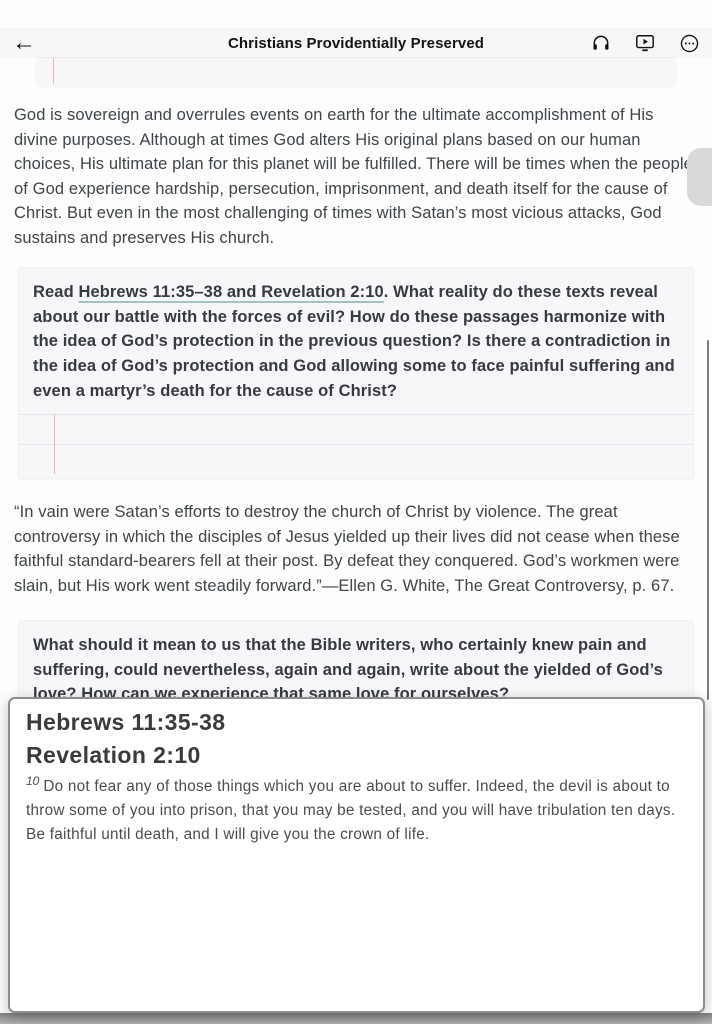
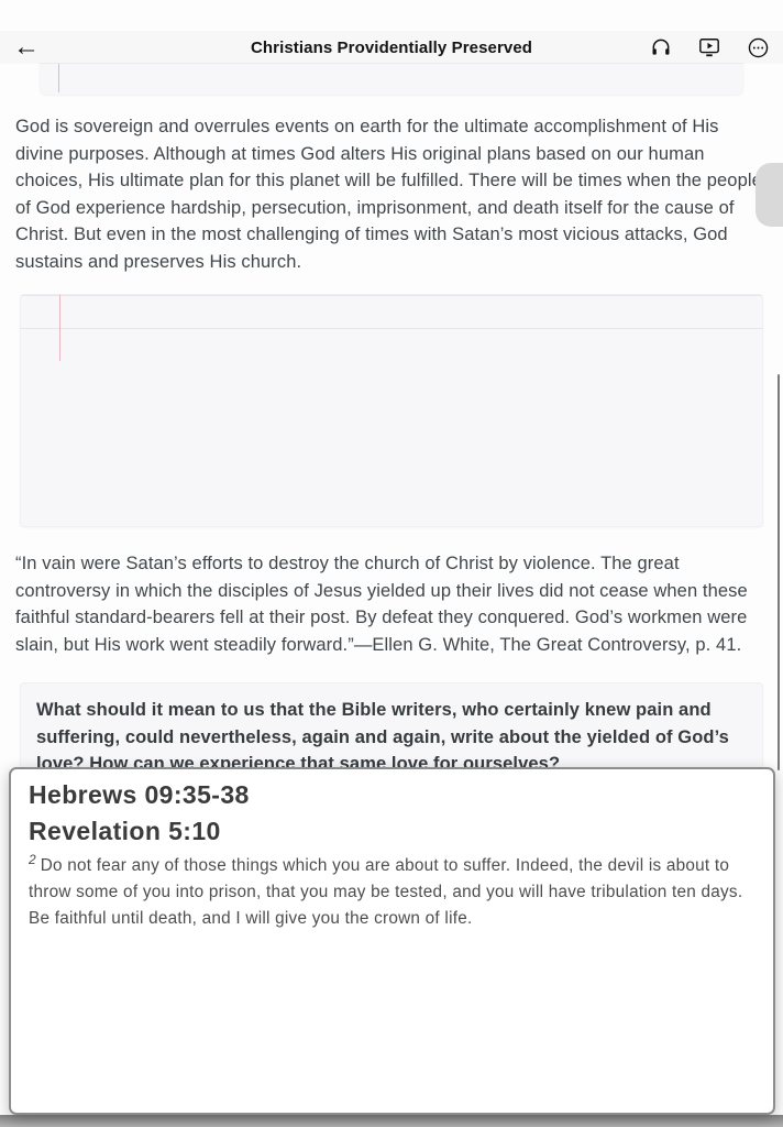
  ←
  Christians Providentially Preserved
  God is sovereign and overrules events on earth for the ultimate accomplishment of His divine purposes. Although at times God alters His original plans based on our human choices, His ultimate plan for this planet will be fulfilled. There will be times when the peopl of God experience hardship, persecution, imprisonment, and death itself for the cause of Christ. But even in the most challenging of times with Satan’s most vicious attacks, God sustains and preserves His church.
- Read Hebrews 11:35–38 and Revelation 2:10. What reality do these texts reveal about our battle with the forces of evil? How do these passages harmonize with the idea of God’s protection in the previous question? Is there a contradiction in the idea of God’s protection and God allowing some to face painful suffering and even a martyr’s death for the cause of Christ?
- “In vain were Satan’s efforts to destroy the church of Christ by violence. The great controversy in which the disciples of Jesus yielded up their lives did not cease when these faithful standard-bearers fell at their post. By defeat they conquered. God’s workmen were slain, but His work went steadily forward.”—Ellen G. White, The Great Controversy, p. 67.
+ “In vain were Satan’s efforts to destroy the church of Christ by violence. The great controversy in which the disciples of Jesus yielded up their lives did not cease when these faithful standard-bearers fell at their post. By defeat they conquered. God’s workmen were slain, but His work went steadily forward.”—Ellen G. White, The Great Controversy, p. 41.
  What should it mean to us that the Bible writers, who certainly knew pain and suffering, could nevertheless, again and again, write about the yielded of God’s love? How can we experience that same love for ourselves?
- Hebrews 11:35-38
+ Hebrews 09:35-38
- Revelation 2:10
+ Revelation 5:10
- 10 Do not fear any of those things which you are about to suffer. Indeed, the devil is about to throw some of you into prison, that you may be tested, and you will have tribulation ten days. Be faithful until death, and I will give you the crown of life.
+ 2 Do not fear any of those things which you are about to suffer. Indeed, the devil is about to throw some of you into prison, that you may be tested, and you will have tribulation ten days. Be faithful until death, and I will give you the crown of life.
